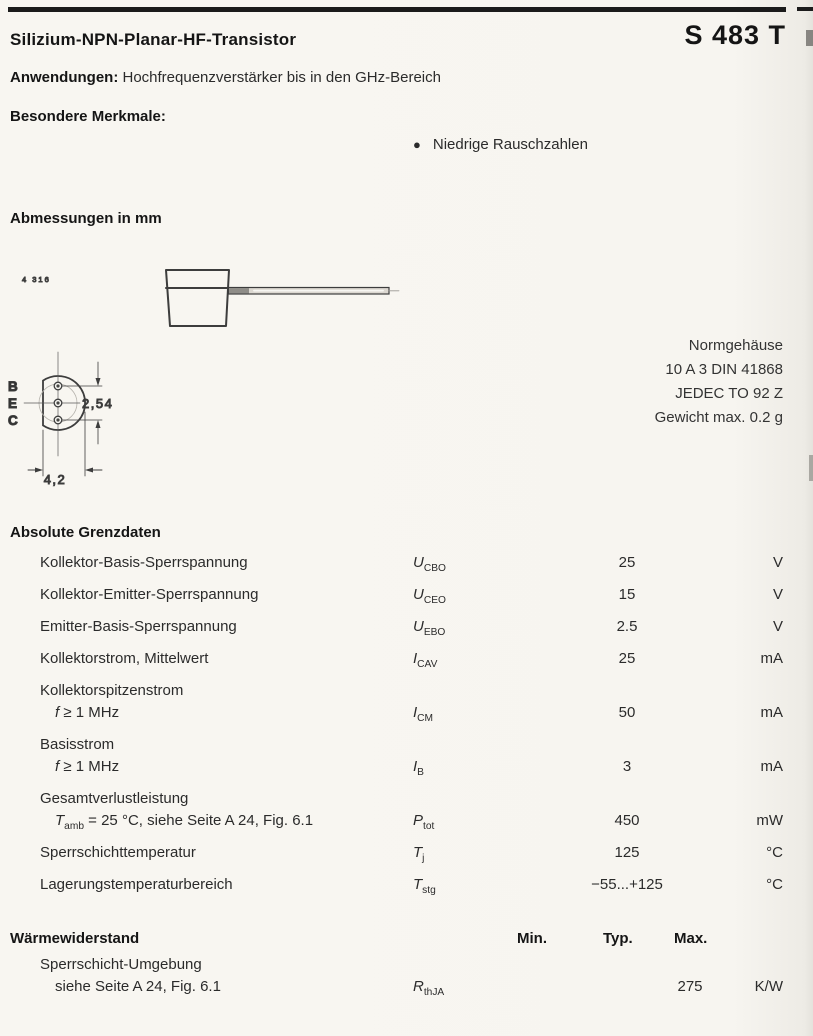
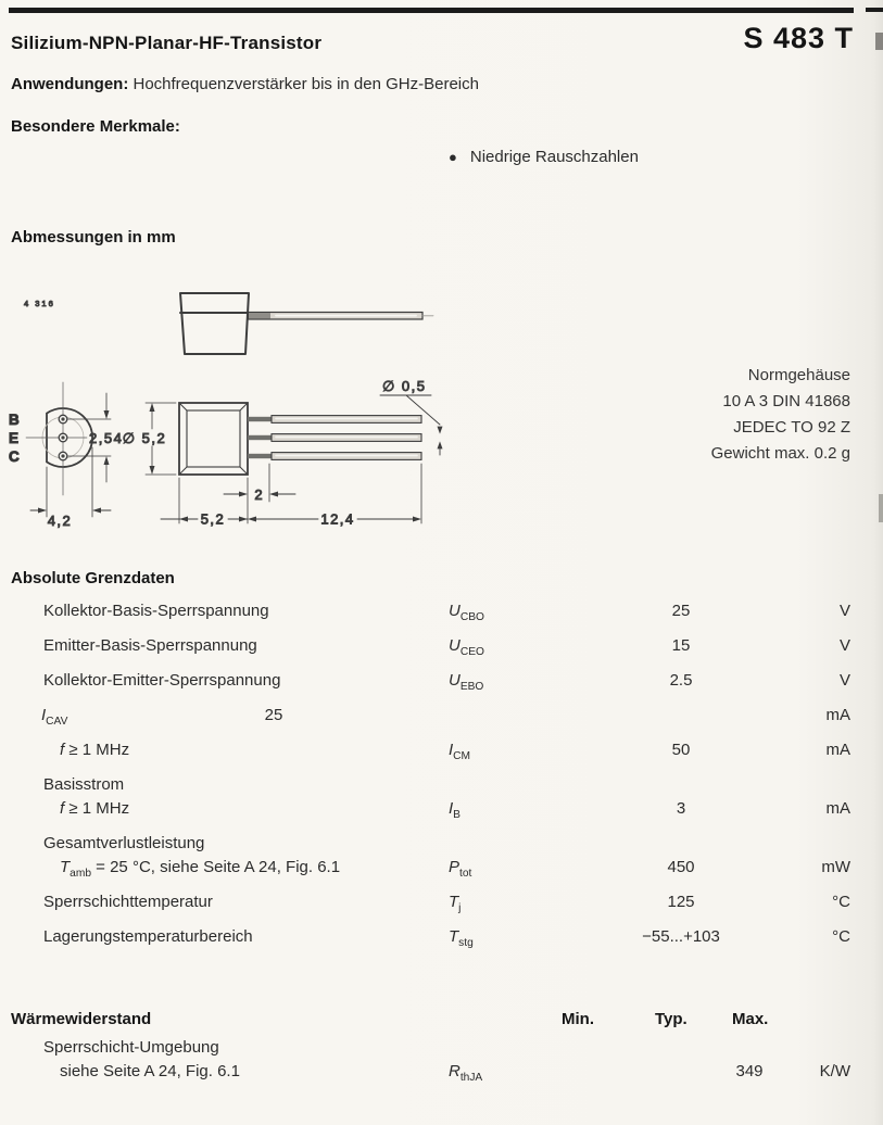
  Silizium-NPN-Planar-HF-Transistor
  S 483 T
  Anwendungen: Hochfrequenzverstärker bis in den GHz-Bereich
  Besondere Merkmale:
  Niedrige Rauschzahlen
  Abmessungen in mm
  4 316
  B
  E
  C
  2,54
  4,2
+ ∅ 5,2
+ ∅ 0,5
+ 2
+ 5,2
+ 12,4
  Normgehäuse
  10 A 3 DIN 41868
  JEDEC TO 92 Z
  Gewicht max. 0.2 g
  Absolute Grenzdaten
  Kollektor-Basis-Sperrspannung
  UCBO
  25
  V
- Kollektor-Emitter-Sperrspannung
+ Emitter-Basis-Sperrspannung
  UCEO
  15
  V
- Emitter-Basis-Sperrspannung
+ Kollektor-Emitter-Sperrspannung
  UEBO
  2.5
  V
- Kollektorstrom, Mittelwert
  ICAV
  25
  mA
- Kollektorspitzenstrom
  f ≥ 1 MHz
  ICM
  50
  mA
  Basisstrom
  f ≥ 1 MHz
  IB
  3
  mA
  Gesamtverlustleistung
  Tamb = 25 °C, siehe Seite A 24, Fig. 6.1
  Ptot
  450
  mW
  Sperrschichttemperatur
  Tj
  125
  °C
  Lagerungstemperaturbereich
  Tstg
- −55...+125
+ −55...+103
  °C
  Wärmewiderstand
  Min.
  Typ.
  Max.
  Sperrschicht-Umgebung
  siehe Seite A 24, Fig. 6.1
  RthJA
- 275
+ 349
  K/W
